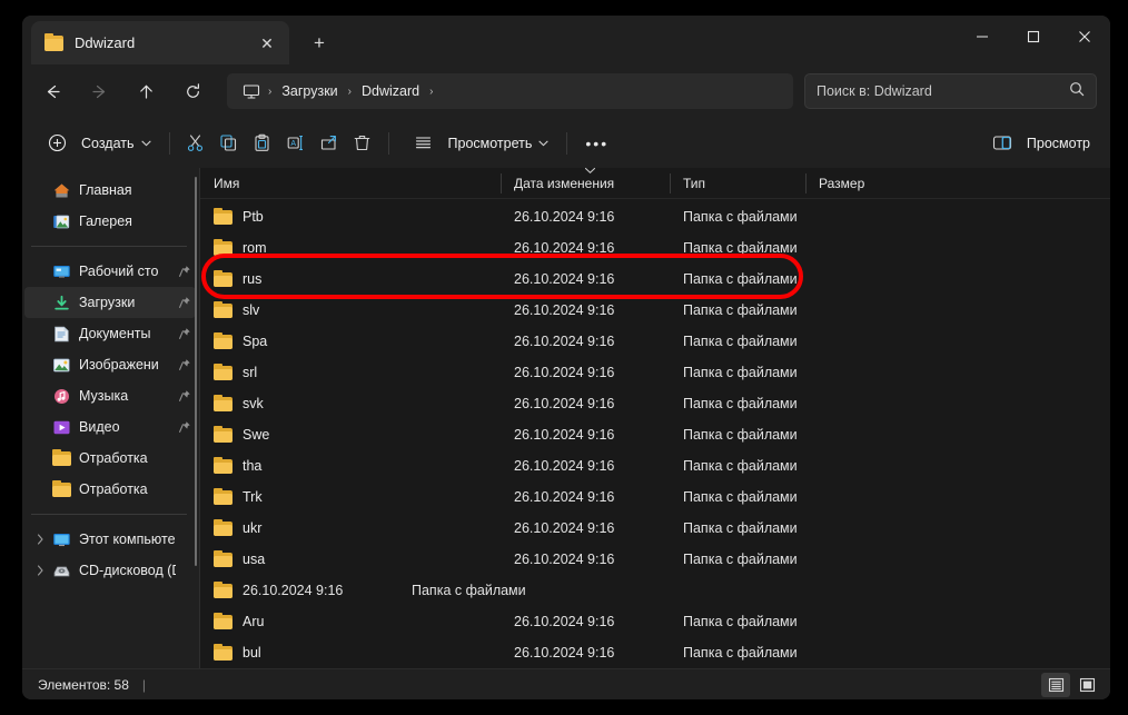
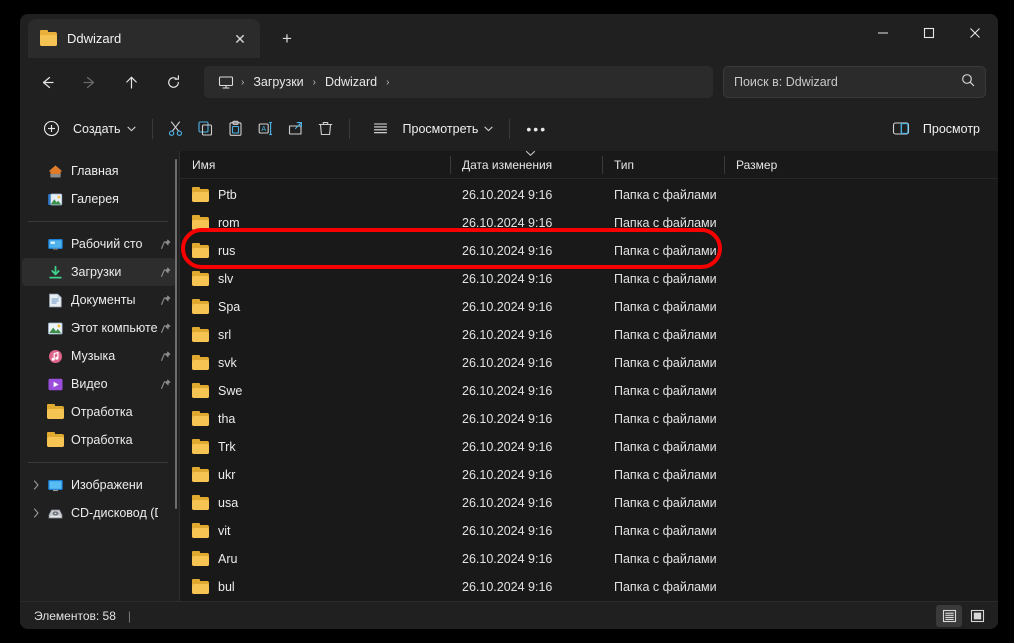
  Ddwizard
  ✕
  +
  ›
  Загрузки
  ›
  Ddwizard
  ›
  Поиск в: Ddwizard
  Создать
  Просмотреть
  •••
  Просмотр
  Главная
  Галерея
  Рабочий сто
  Загрузки
  Документы
- Изображени
+ Этот компьюте
  Музыка
  Видео
  Отработка
  Отработка
- Этот компьюте
+ Изображени
  CD-дисковод (
  Имя
  Дата изменения
  Тип
  Размер
  Ptb
  26.10.2024 9:16
  Папка с файлами
  rom
  26.10.2024 9:16
  Папка с файлами
  rus
  26.10.2024 9:16
  Папка с файлами
  slv
  26.10.2024 9:16
  Папка с файлами
  Spa
  26.10.2024 9:16
  Папка с файлами
  srl
  26.10.2024 9:16
  Папка с файлами
  svk
  26.10.2024 9:16
  Папка с файлами
  Swe
  26.10.2024 9:16
  Папка с файлами
  tha
  26.10.2024 9:16
  Папка с файлами
  Trk
  26.10.2024 9:16
  Папка с файлами
  ukr
  26.10.2024 9:16
  Папка с файлами
  usa
  26.10.2024 9:16
  Папка с файлами
+ vit
  26.10.2024 9:16
  Папка с файлами
  Aru
  26.10.2024 9:16
  Папка с файлами
  bul
  26.10.2024 9:16
  Папка с файлами
  Элементов: 58
  |
